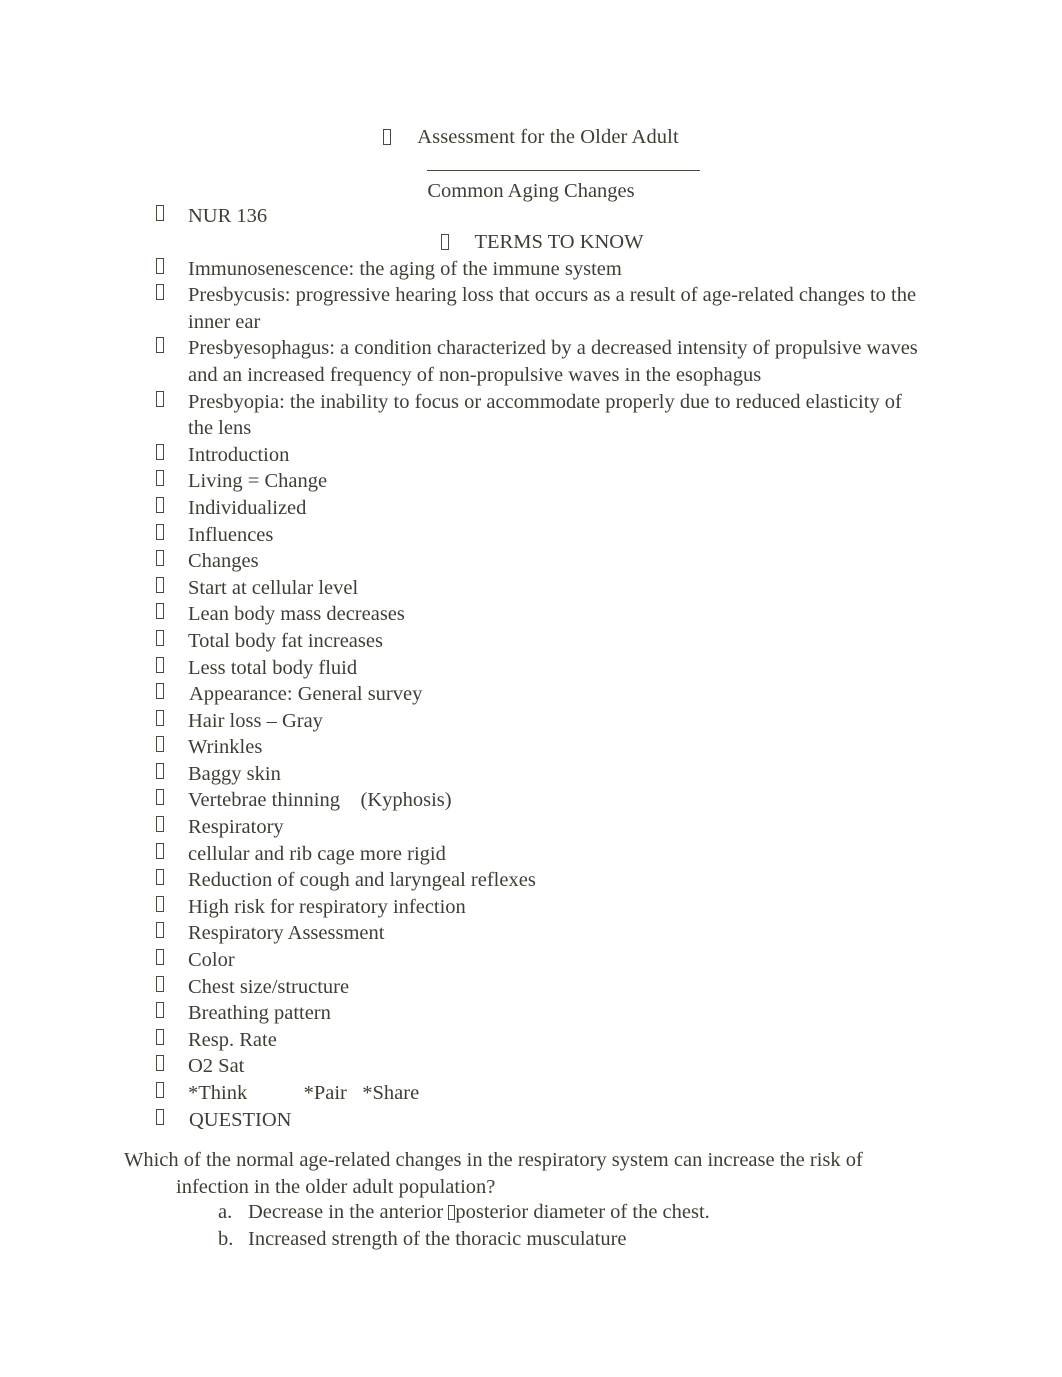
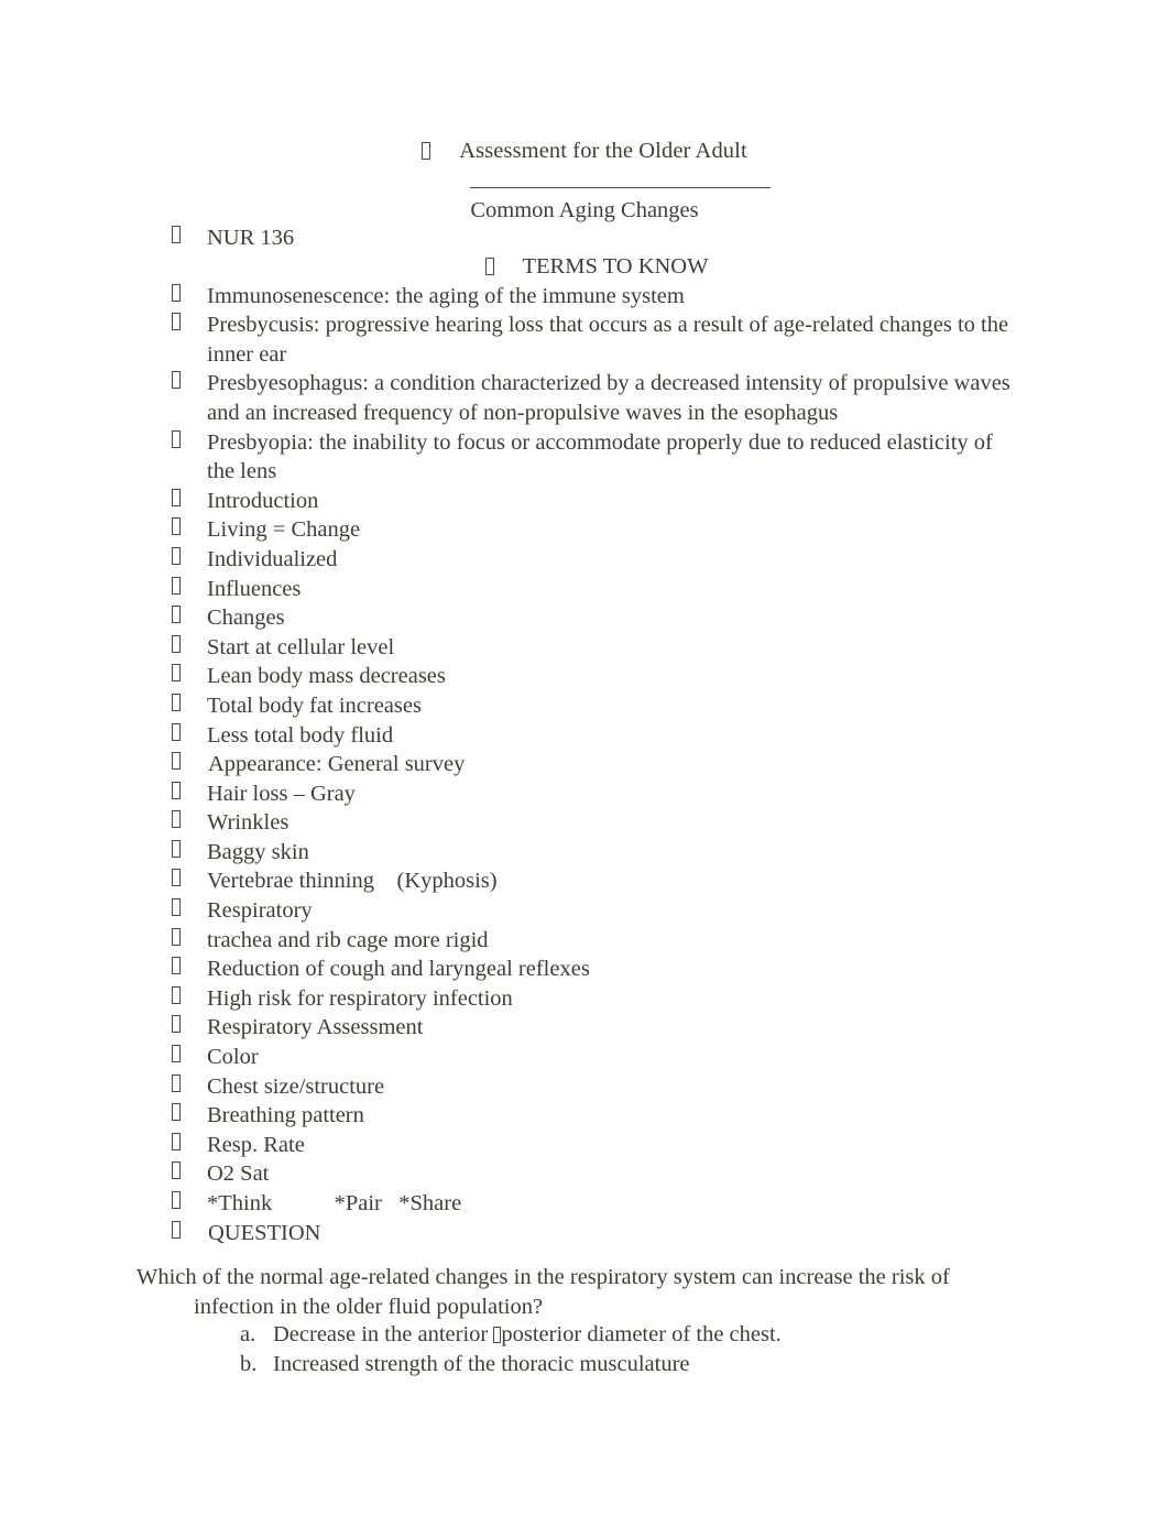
  Assessment for the Older Adult
  Common Aging Changes
  TERMS TO KNOW
  NUR 136
  Immunosenescence: the aging of the immune system
  Presbycusis: progressive hearing loss that occurs as a result of age-related changes to the inner ear
  Presbyesophagus: a condition characterized by a decreased intensity of propulsive waves and an increased frequency of non-propulsive waves in the esophagus
  Presbyopia: the inability to focus or accommodate properly due to reduced elasticity of the lens
  Introduction
  Living = Change
  Individualized
  Influences
  Changes
  Start at cellular level
  Lean body mass decreases
  Total body fat increases
  Less total body fluid
  Appearance: General survey
  Hair loss – Gray
  Wrinkles
  Baggy skin
  Vertebrae thinning (Kyphosis)
  Respiratory
- cellular and rib cage more rigid
+ trachea and rib cage more rigid
  Reduction of cough and laryngeal reflexes
  High risk for respiratory infection
  Respiratory Assessment
  Color
  Chest size/structure
  Breathing pattern
  Resp. Rate
  O2 Sat
  *Think *Pair *Share
  QUESTION
  Which of the normal age-related changes in the respiratory system can increase the risk of
- infection in the older adult population?
+ infection in the older fluid population?
  a.
  Decrease in the anterior posterior diameter of the chest.
  b.
  Increased strength of the thoracic musculature
